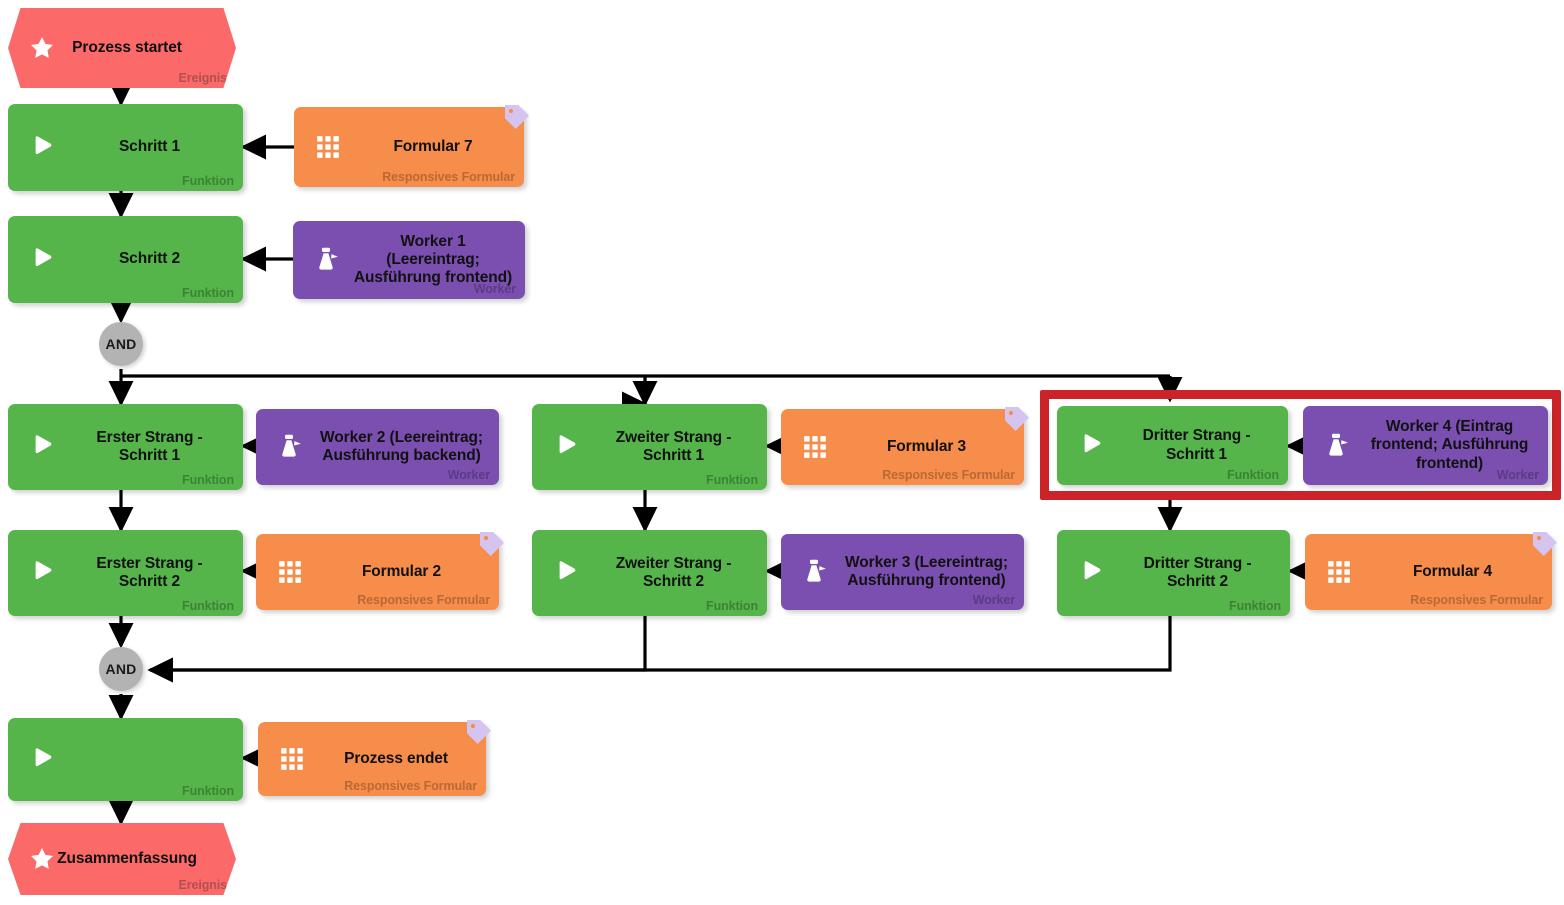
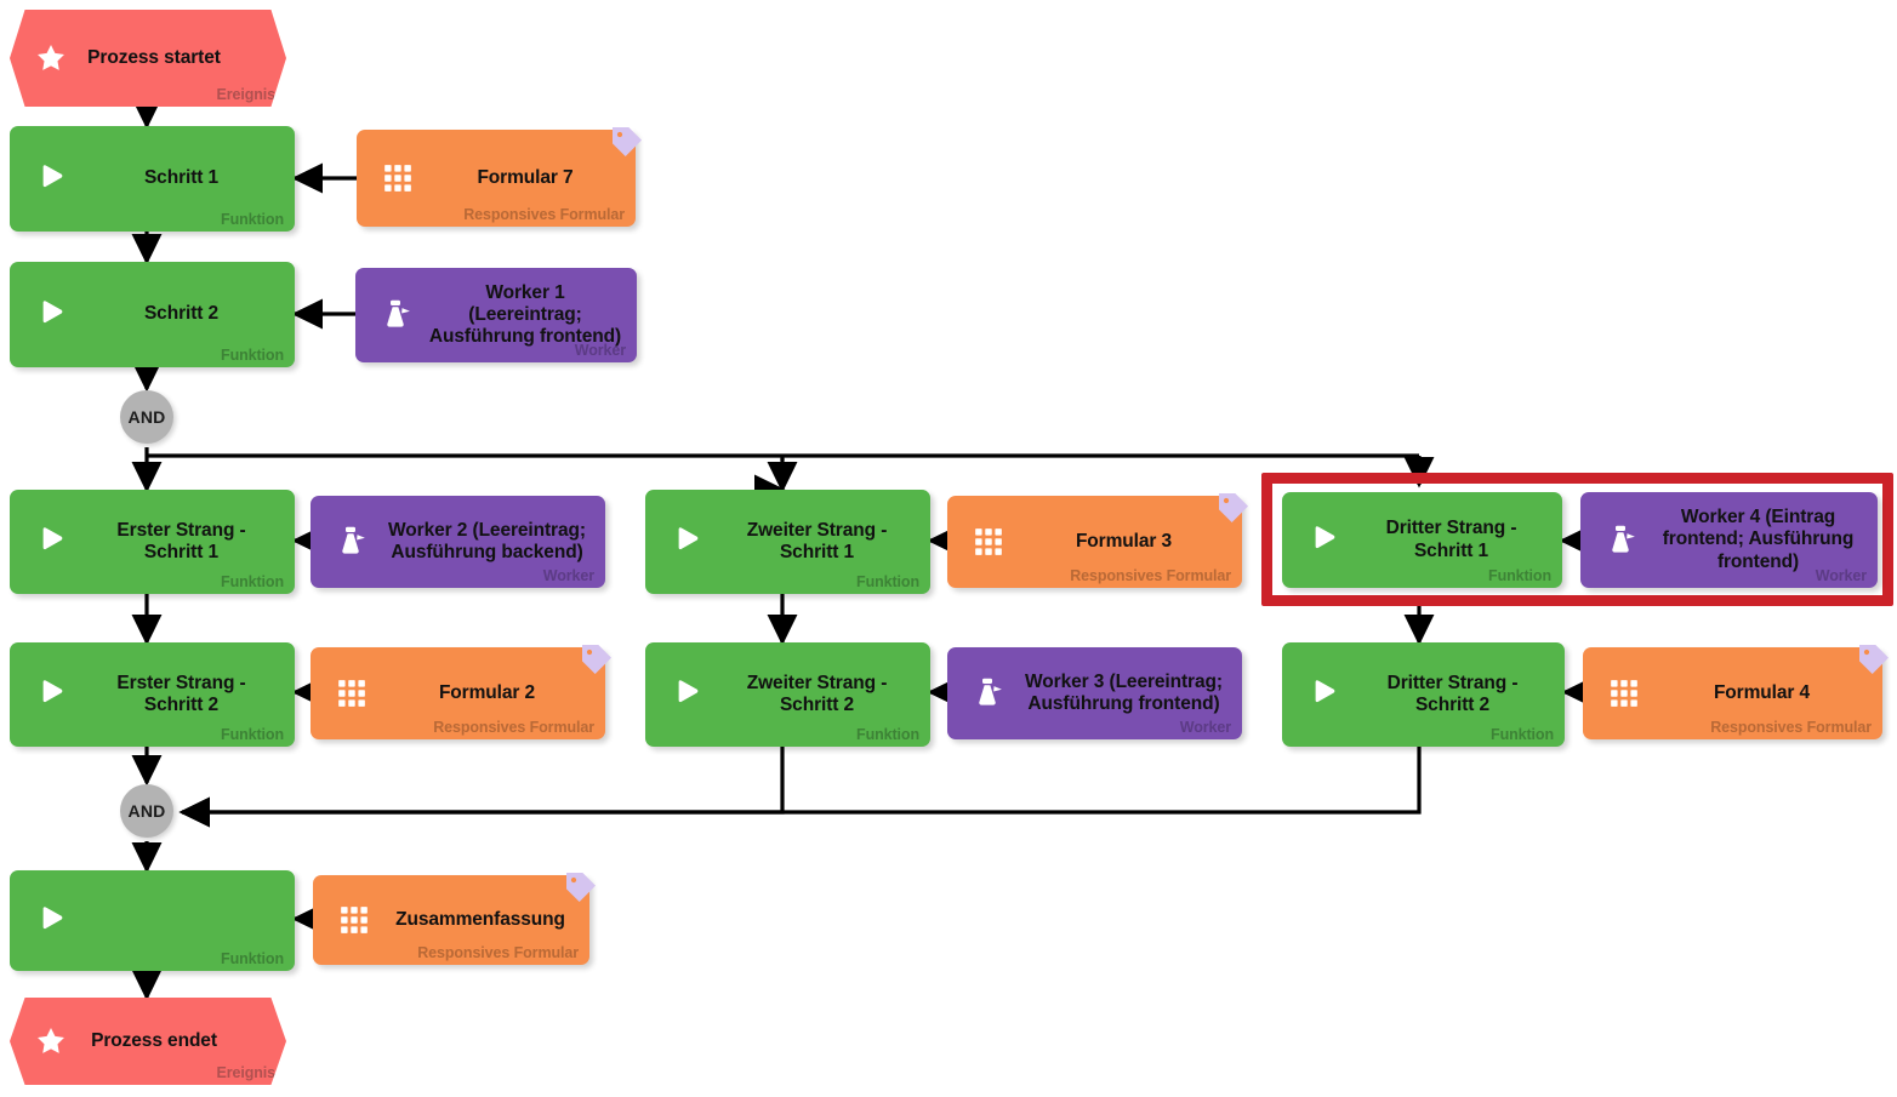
  Prozess startet
  Ereignis
  Schritt 1
  Funktion
  Formular 7
  Responsives Formular
  Schritt 2
  Funktion
  Worker 1
  (Leereintrag;
  Ausführung frontend)
  Worker
  AND
  Erster Strang -
  Schritt 1
  Funktion
  Worker 2 (Leereintrag;
  Ausführung backend)
  Worker
  Zweiter Strang -
  Schritt 1
  Funktion
  Formular 3
  Responsives Formular
  Dritter Strang -
  Schritt 1
  Funktion
  Worker 4 (Eintrag
  frontend; Ausführung
  frontend)
  Worker
  Erster Strang -
  Schritt 2
  Funktion
  Formular 2
  Responsives Formular
  Zweiter Strang -
  Schritt 2
  Funktion
  Worker 3 (Leereintrag;
  Ausführung frontend)
  Worker
  Dritter Strang -
  Schritt 2
  Funktion
  Formular 4
  Responsives Formular
  AND
  Funktion
- Prozess endet
+ Zusammenfassung
  Responsives Formular
- Zusammenfassung
+ Prozess endet
  Ereignis
